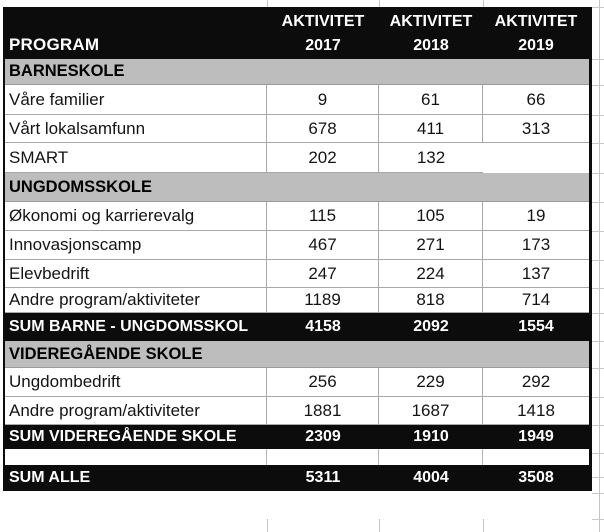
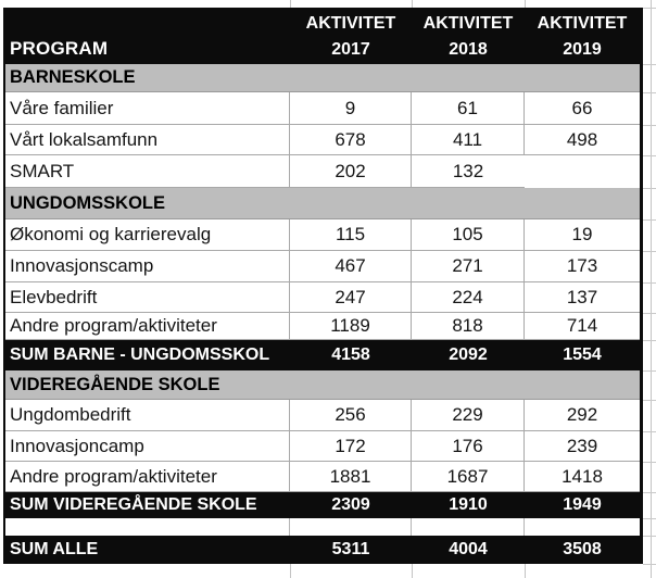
  PROGRAM
  AKTIVITET
  2017
  AKTIVITET
  2018
  AKTIVITET
  2019
  BARNESKOLE
  Våre familier
  9
  61
  66
  Vårt lokalsamfunn
  678
  411
- 313
+ 498
  SMART
  202
  132
  UNGDOMSSKOLE
  Økonomi og karrierevalg
  115
  105
  19
  Innovasjonscamp
  467
  271
  173
  Elevbedrift
  247
  224
  137
  Andre program/aktiviteter
  1189
  818
  714
  SUM BARNE - UNGDOMSSKOL
  4158
  2092
  1554
  VIDEREGÅENDE SKOLE
  Ungdombedrift
  256
  229
  292
+ Innovasjoncamp
+ 172
+ 176
+ 239
  Andre program/aktiviteter
  1881
  1687
  1418
  SUM VIDEREGÅENDE SKOLE
  2309
  1910
  1949
  SUM ALLE
  5311
  4004
  3508
